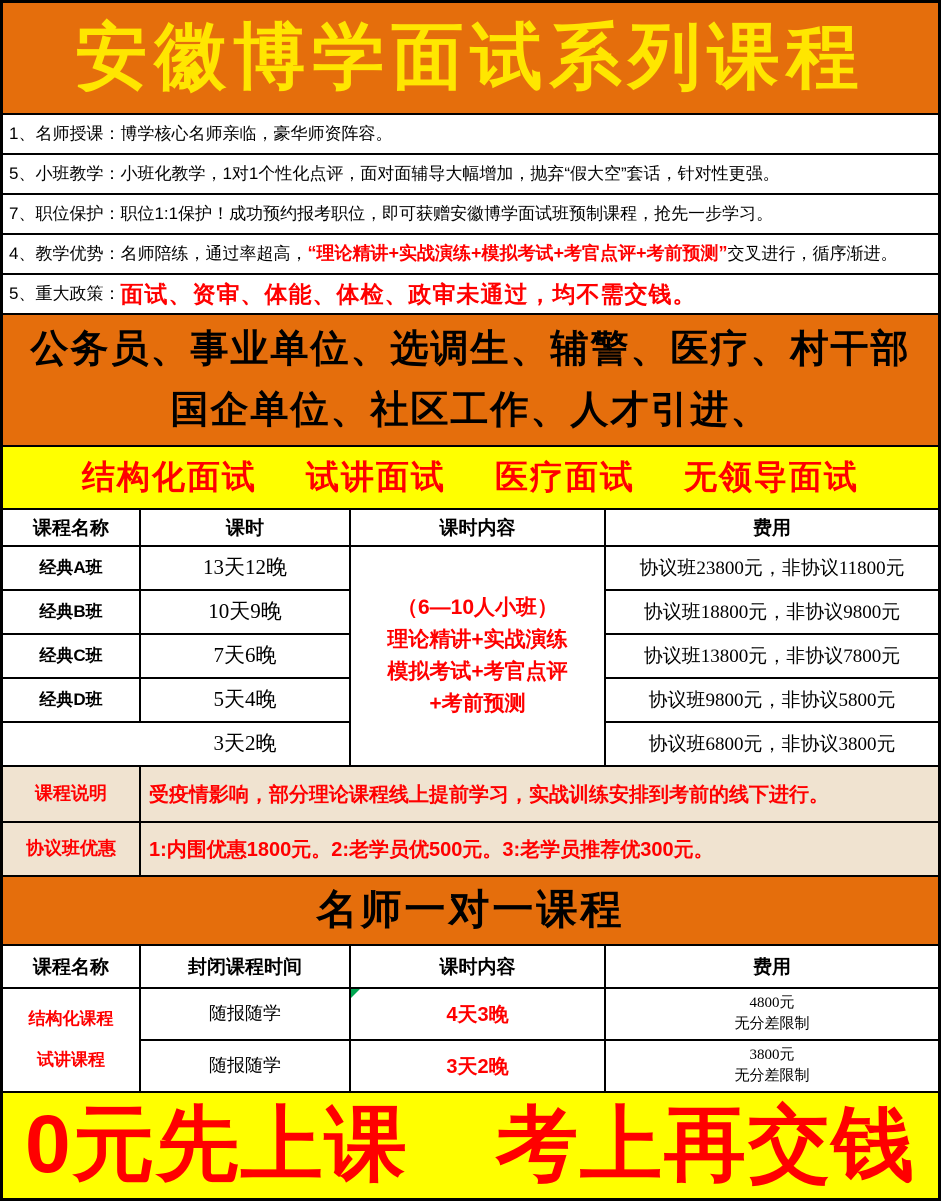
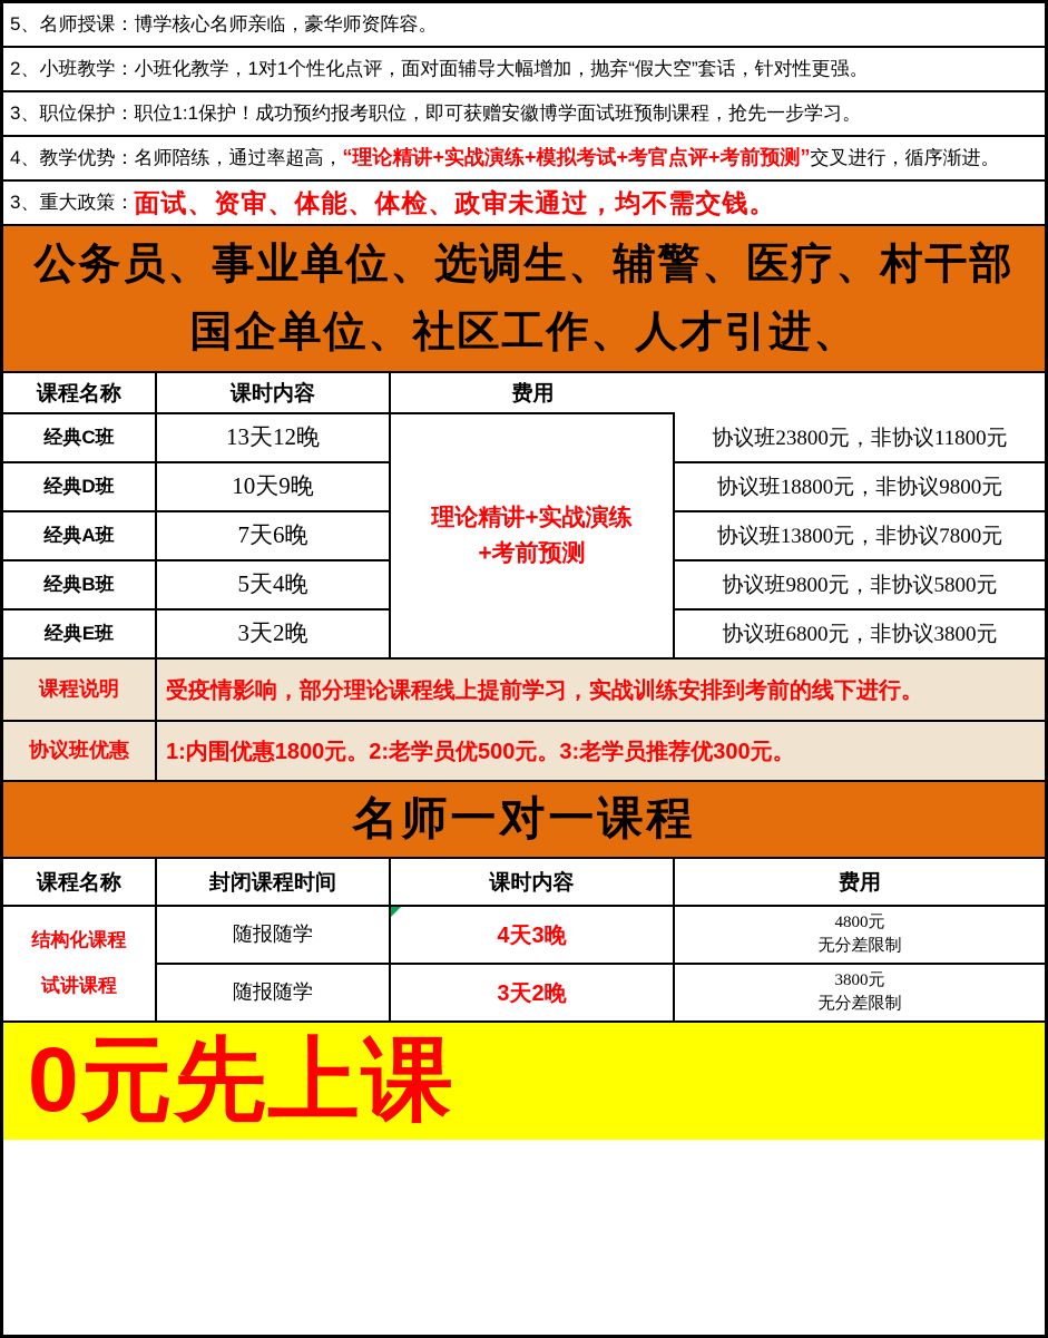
- 安徽博学面试系列课程
- 1、名师授课：博学核心名师亲临，豪华师资阵容。
+ 5、名师授课：博学核心名师亲临，豪华师资阵容。
- 5、小班教学：小班化教学，1对1个性化点评，面对面辅导大幅增加，抛弃“假大空”套话，针对性更强。
+ 2、小班教学：小班化教学，1对1个性化点评，面对面辅导大幅增加，抛弃“假大空”套话，针对性更强。
- 7、职位保护：职位1:1保护！成功预约报考职位，即可获赠安徽博学面试班预制课程，抢先一步学习。
+ 3、职位保护：职位1:1保护！成功预约报考职位，即可获赠安徽博学面试班预制课程，抢先一步学习。
  4、教学优势：名师陪练，通过率超高，
  “理论精讲+实战演练+模拟考试+考官点评+考前预测”
  交叉进行，循序渐进。
- 5、重大政策：
+ 3、重大政策：
  面试、资审、体能、体检、政审未通过，均不需交钱。
  公务员、事业单位、选调生、辅警、医疗、村干部
  国企单位、社区工作、人才引进、
- 结构化面试
- 试讲面试
- 医疗面试
- 无领导面试
  课程名称
- 课时
  课时内容
  费用
- 经典A班
+ 经典C班
  13天12晚
- （6—10人小班）
  理论精讲+实战演练
- 模拟考试+考官点评
  +考前预测
  协议班23800元，非协议11800元
- 经典B班
+ 经典D班
  10天9晚
  协议班18800元，非协议9800元
- 经典C班
+ 经典A班
  7天6晚
  协议班13800元，非协议7800元
- 经典D班
+ 经典B班
  5天4晚
  协议班9800元，非协议5800元
+ 经典E班
  3天2晚
  协议班6800元，非协议3800元
  课程说明
  受疫情影响，部分理论课程线上提前学习，实战训练安排到考前的线下进行。
  协议班优惠
  1:内围优惠1800元。2:老学员优500元。3:老学员推荐优300元。
  名师一对一课程
  课程名称
  封闭课程时间
  课时内容
  费用
  结构化课程
  试讲课程
  随报随学
  4天3晚
  4800元
  无分差限制
  随报随学
  3天2晚
  3800元
  无分差限制
  0元先上课
- 考上再交钱
